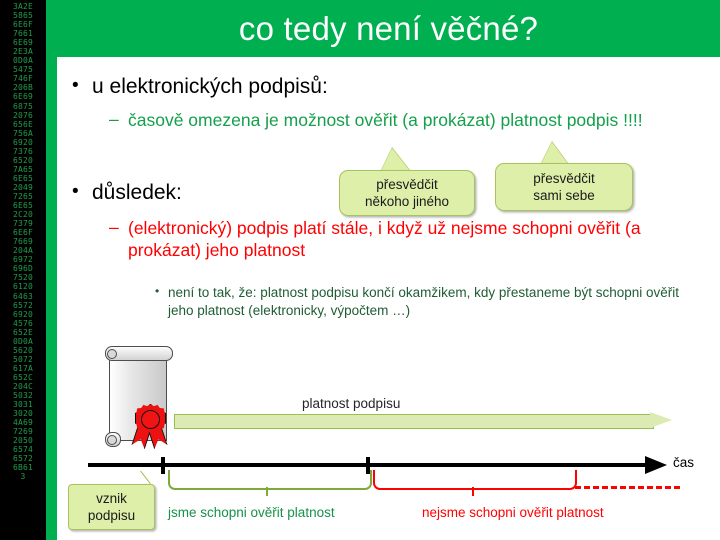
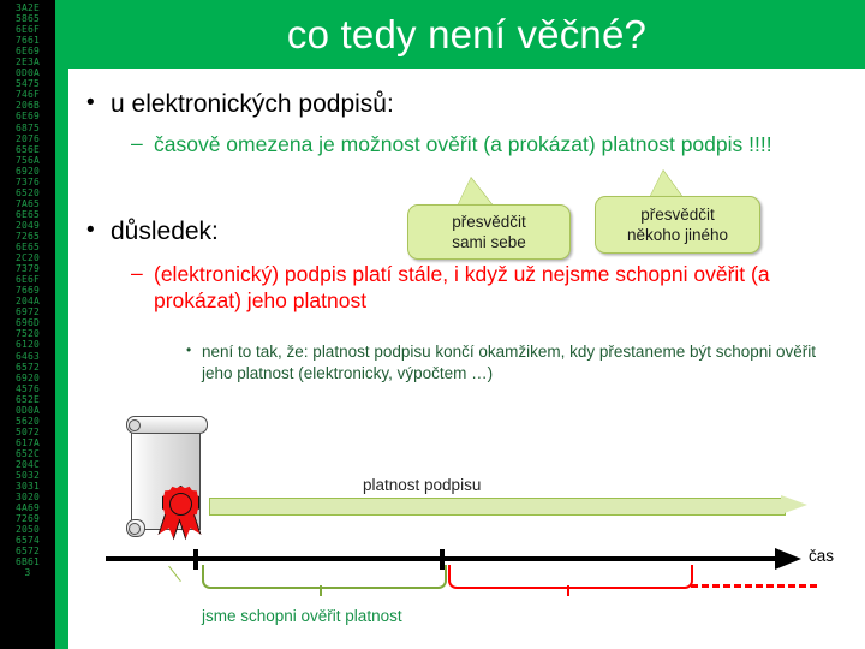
  3A2E
  5865
  6E6F
  7661
  6E69
  2E3A
  0D0A
  5475
  746F
  206B
  6E69
  6875
  2076
  656E
  756A
  6920
  7376
  6520
  7A65
  6E65
  2049
  7265
  6E65
  2C20
  7379
  6E6F
  7669
  204A
  6972
  696D
  7520
  6120
  6463
  6572
  6920
  4576
  652E
  0D0A
  5620
  5072
  617A
  652C
  204C
  5032
  3031
  3020
  4A69
  7269
  2050
  6574
  6572
  6B61
  3
  co tedy není věčné?
  •
  u elektronických podpisů:
  –
  časově omezena je možnost ověřit (a prokázat) platnost podpis !!!!
  •
  důsledek:
  –
  (elektronický) podpis platí stále, i když už nejsme schopni ověřit (a prokázat) jeho platnost
  •
  není to tak, že: platnost podpisu končí okamžikem, kdy přestaneme být schopni ověřit jeho platnost (elektronicky, výpočtem …)
  přesvědčit
- někoho jiného
+ sami sebe
  přesvědčit
- sami sebe
+ někoho jiného
  platnost podpisu
  čas
  jsme schopni ověřit platnost
- nejsme schopni ověřit platnost
- vznik
- podpisu
